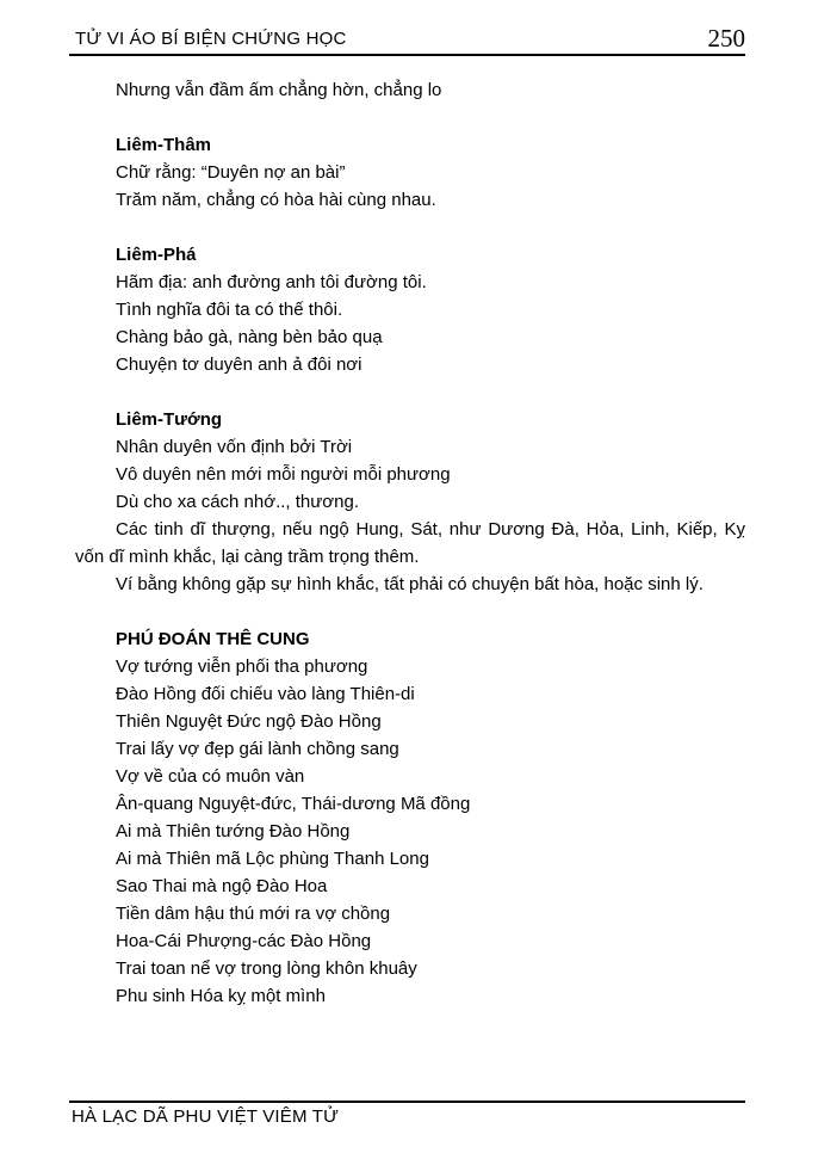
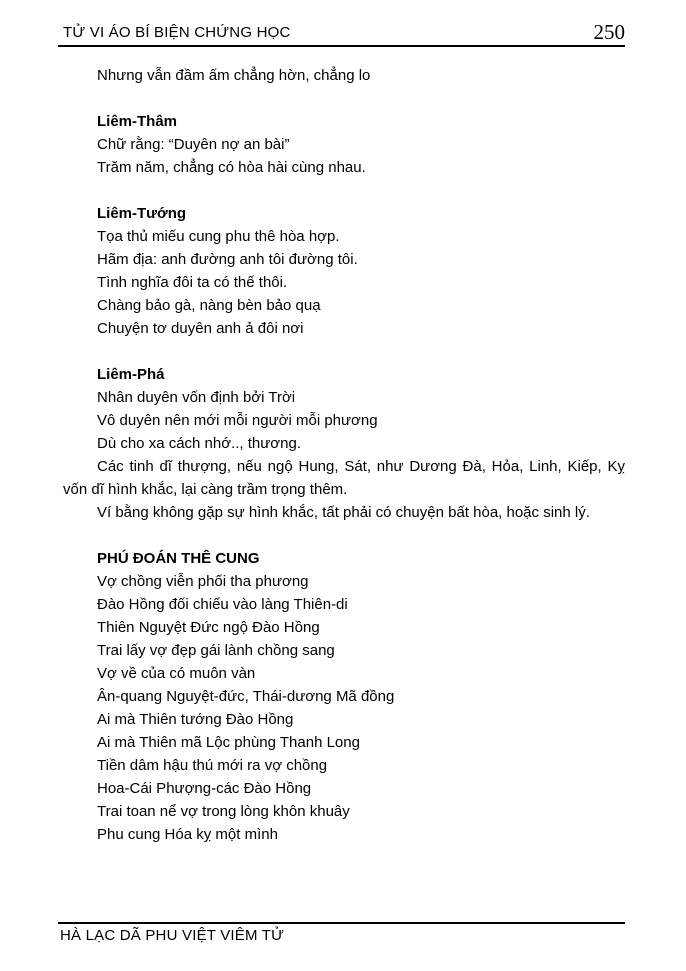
  TỬ VI ÁO BÍ BIỆN CHỨNG HỌC
  250
  Nhưng vẫn đầm ấm chẳng hờn, chẳng lo
  Liêm-Thâm
  Chữ rằng: “Duyên nợ an bài”
  Trăm năm, chẳng có hòa hài cùng nhau.
- Liêm-Phá
+ Liêm-Tướng
+ Tọa thủ miếu cung phu thê hòa hợp.
  Hãm địa: anh đường anh tôi đường tôi.
  Tình nghĩa đôi ta có thế thôi.
  Chàng bảo gà, nàng bèn bảo quạ
  Chuyện tơ duyên anh ả đôi nơi
- Liêm-Tướng
+ Liêm-Phá
  Nhân duyên vốn định bởi Trời
  Vô duyên nên mới mỗi người mỗi phương
  Dù cho xa cách nhớ.., thương.
- Các tinh dĩ thượng, nếu ngộ Hung, Sát, như Dương Đà, Hỏa, Linh, Kiếp, Kỵ vốn dĩ mình khắc, lại càng trầm trọng thêm.
+ Các tinh dĩ thượng, nếu ngộ Hung, Sát, như Dương Đà, Hỏa, Linh, Kiếp, Kỵ vốn dĩ hình khắc, lại càng trầm trọng thêm.
  Ví bằng không gặp sự hình khắc, tất phải có chuyện bất hòa, hoặc sinh lý.
  PHÚ ĐOÁN THÊ CUNG
- Vợ tướng viễn phối tha phương
+ Vợ chồng viễn phối tha phương
  Đào Hồng đối chiếu vào làng Thiên-di
  Thiên Nguyệt Đức ngộ Đào Hồng
  Trai lấy vợ đẹp gái lành chồng sang
  Vợ về của có muôn vàn
  Ân-quang Nguyệt-đức, Thái-dương Mã đồng
  Ai mà Thiên tướng Đào Hồng
  Ai mà Thiên mã Lộc phùng Thanh Long
- Sao Thai mà ngộ Đào Hoa
  Tiền dâm hậu thú mới ra vợ chồng
  Hoa-Cái Phượng-các Đào Hồng
  Trai toan nể vợ trong lòng khôn khuây
- Phu sinh Hóa kỵ một mình
+ Phu cung Hóa kỵ một mình
  HÀ LẠC DÃ PHU VIỆT VIÊM TỬ
